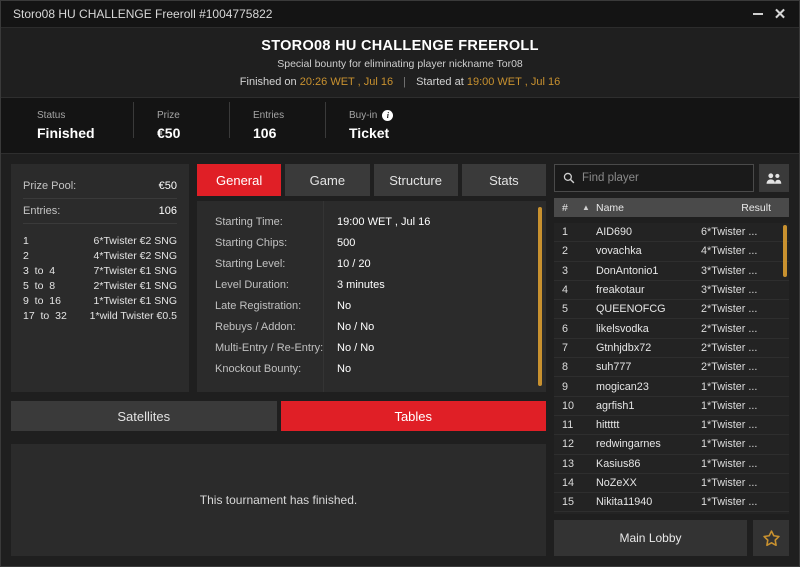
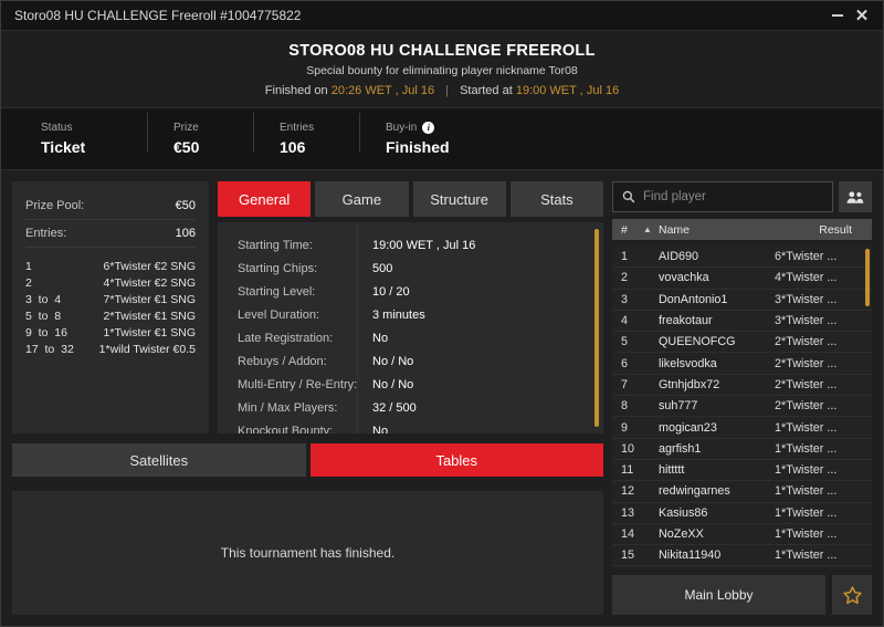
  Storo08 HU CHALLENGE Freeroll #1004775822
  ✕
  STORO08 HU CHALLENGE FREEROLL
  Special bounty for eliminating player nickname Tor08
  Finished on 20:26 WET , Jul 16 | Started at 19:00 WET , Jul 16
  Status
- Finished
+ Ticket
  Prize
  €50
  Entries
  106
  Buy-in
  i
- Ticket
+ Finished
  Prize Pool:
  €50
  Entries:
  106
  1
  6*Twister €2 SNG
  2
  4*Twister €2 SNG
  3 to 4
  7*Twister €1 SNG
  5 to 8
  2*Twister €1 SNG
  9 to 16
  1*Twister €1 SNG
  17 to 32
  1*wild Twister €0.5
  General
  Game
  Structure
  Stats
  Starting Time:
  19:00 WET , Jul 16
  Starting Chips:
  500
  Starting Level:
  10 / 20
  Level Duration:
  3 minutes
  Late Registration:
  No
  Rebuys / Addon:
  No / No
  Multi-Entry / Re-Entry:
  No / No
+ Min / Max Players:
+ 32 / 500
  Knockout Bounty:
  No
  Satellites
  Tables
  This tournament has finished.
  Find player
  #
  ▲
  Name
  Result
  1
  AID690
  6*Twister ...
  2
  vovachka
  4*Twister ...
  3
  DonAntonio1
  3*Twister ...
  4
  freakotaur
  3*Twister ...
  5
  QUEENOFCG
  2*Twister ...
  6
  likelsvodka
  2*Twister ...
  7
  Gtnhjdbx72
  2*Twister ...
  8
  suh777
  2*Twister ...
  9
  mogican23
  1*Twister ...
  10
  agrfish1
  1*Twister ...
  11
  hittttt
  1*Twister ...
  12
  redwingarnes
  1*Twister ...
  13
  Kasius86
  1*Twister ...
  14
  NoZeXX
  1*Twister ...
  15
  Nikita11940
  1*Twister ...
  Main Lobby
